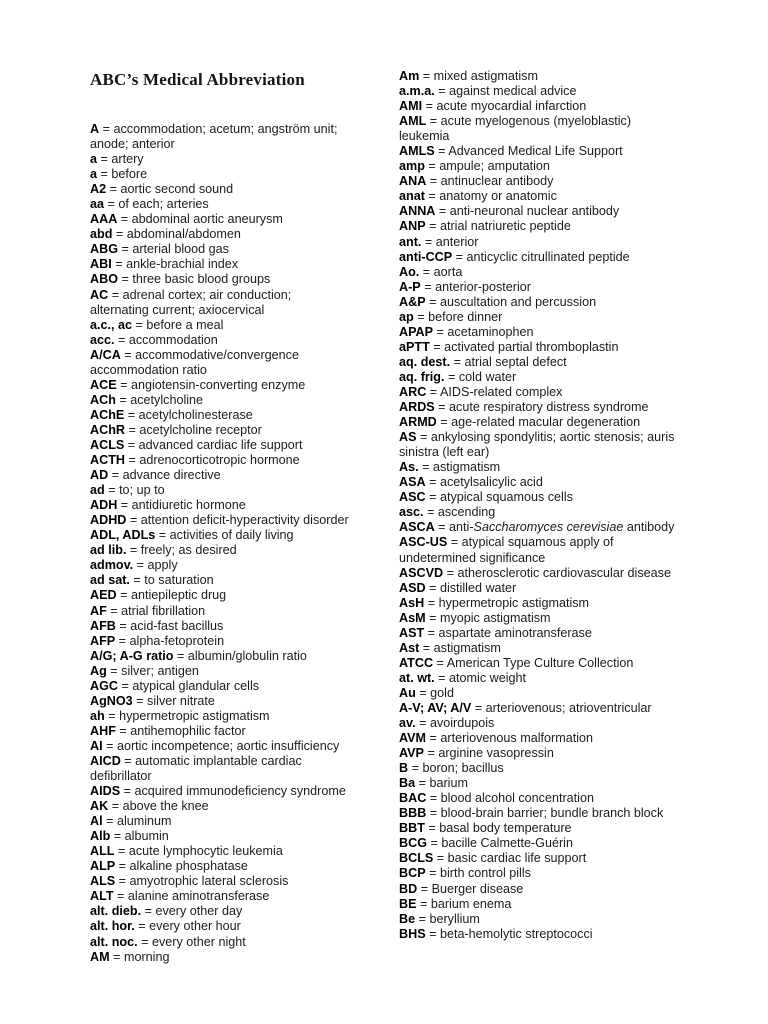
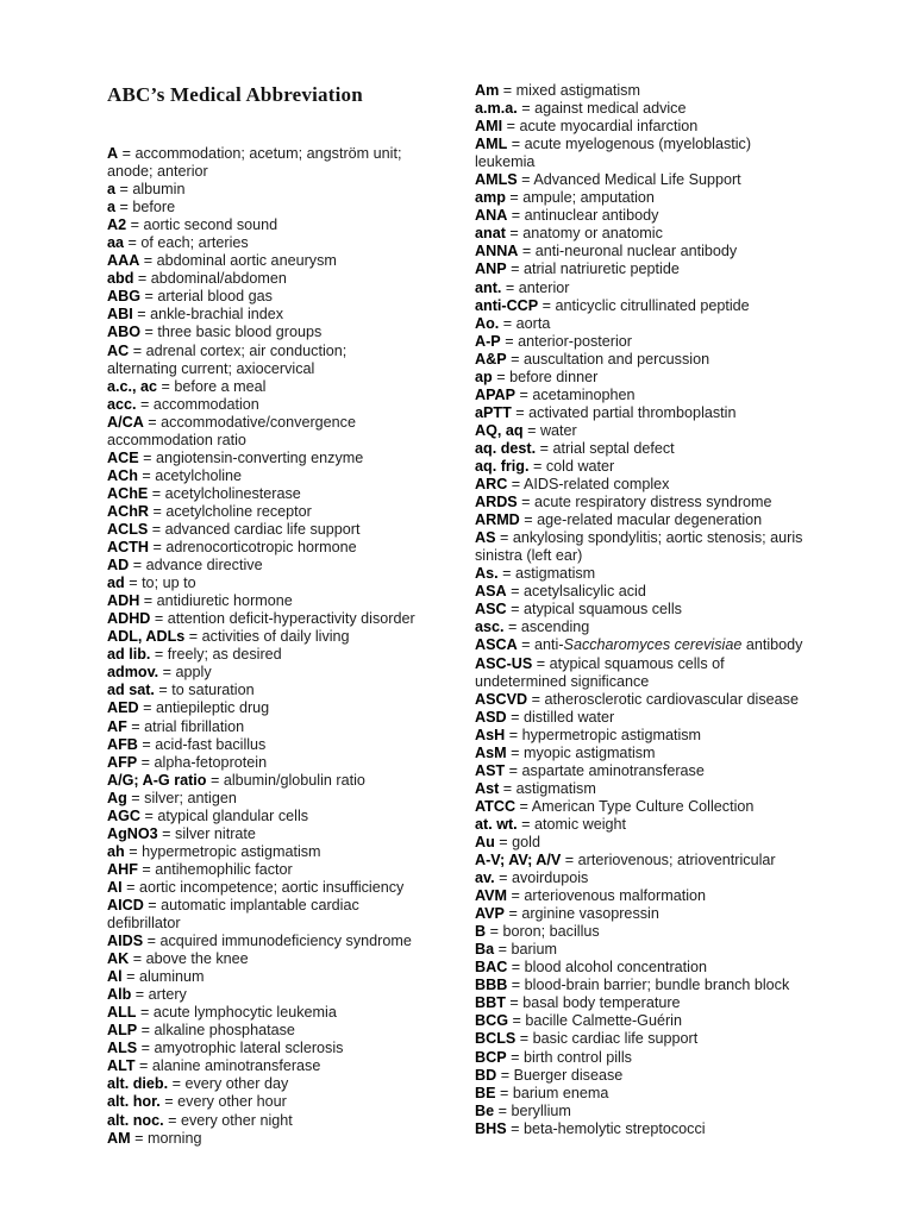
  ABC’s Medical Abbreviation
  A = accommodation; acetum; angström unit; anode; anterior
- a = artery
+ a = albumin
  a = before
  A2 = aortic second sound
  aa = of each; arteries
  AAA = abdominal aortic aneurysm
  abd = abdominal/abdomen
  ABG = arterial blood gas
  ABI = ankle-brachial index
  ABO = three basic blood groups
  AC = adrenal cortex; air conduction; alternating current; axiocervical
  a.c., ac = before a meal
  acc. = accommodation
  A/CA = accommodative/convergence accommodation ratio
  ACE = angiotensin-converting enzyme
  ACh = acetylcholine
  AChE = acetylcholinesterase
  AChR = acetylcholine receptor
  ACLS = advanced cardiac life support
  ACTH = adrenocorticotropic hormone
  AD = advance directive
  ad = to; up to
  ADH = antidiuretic hormone
  ADHD = attention deficit-hyperactivity disorder
  ADL, ADLs = activities of daily living
  ad lib. = freely; as desired
  admov. = apply
  ad sat. = to saturation
  AED = antiepileptic drug
  AF = atrial fibrillation
  AFB = acid-fast bacillus
  AFP = alpha-fetoprotein
  A/G; A-G ratio = albumin/globulin ratio
  Ag = silver; antigen
  AGC = atypical glandular cells
  AgNO3 = silver nitrate
  ah = hypermetropic astigmatism
  AHF = antihemophilic factor
  AI = aortic incompetence; aortic insufficiency
  AICD = automatic implantable cardiac defibrillator
  AIDS = acquired immunodeficiency syndrome
  AK = above the knee
  Al = aluminum
- Alb = albumin
+ Alb = artery
  ALL = acute lymphocytic leukemia
  ALP = alkaline phosphatase
  ALS = amyotrophic lateral sclerosis
  ALT = alanine aminotransferase
  alt. dieb. = every other day
  alt. hor. = every other hour
  alt. noc. = every other night
  AM = morning
  Am = mixed astigmatism
  a.m.a. = against medical advice
  AMI = acute myocardial infarction
  AML = acute myelogenous (myeloblastic) leukemia
  AMLS = Advanced Medical Life Support
  amp = ampule; amputation
  ANA = antinuclear antibody
  anat = anatomy or anatomic
  ANNA = anti-neuronal nuclear antibody
  ANP = atrial natriuretic peptide
  ant. = anterior
  anti-CCP = anticyclic citrullinated peptide
  Ao. = aorta
  A-P = anterior-posterior
  A&P = auscultation and percussion
  ap = before dinner
  APAP = acetaminophen
  aPTT = activated partial thromboplastin
+ AQ, aq = water
  aq. dest. = atrial septal defect
  aq. frig. = cold water
  ARC = AIDS-related complex
  ARDS = acute respiratory distress syndrome
  ARMD = age-related macular degeneration
  AS = ankylosing spondylitis; aortic stenosis; auris sinistra (left ear)
  As. = astigmatism
  ASA = acetylsalicylic acid
  ASC = atypical squamous cells
  asc. = ascending
  ASCA = anti-Saccharomyces cerevisiae antibody
- ASC-US = atypical squamous apply of undetermined significance
+ ASC-US = atypical squamous cells of undetermined significance
  ASCVD = atherosclerotic cardiovascular disease
  ASD = distilled water
  AsH = hypermetropic astigmatism
  AsM = myopic astigmatism
  AST = aspartate aminotransferase
  Ast = astigmatism
  ATCC = American Type Culture Collection
  at. wt. = atomic weight
  Au = gold
  A-V; AV; A/V = arteriovenous; atrioventricular
  av. = avoirdupois
  AVM = arteriovenous malformation
  AVP = arginine vasopressin
  B = boron; bacillus
  Ba = barium
  BAC = blood alcohol concentration
  BBB = blood-brain barrier; bundle branch block
  BBT = basal body temperature
  BCG = bacille Calmette-Guérin
  BCLS = basic cardiac life support
  BCP = birth control pills
  BD = Buerger disease
  BE = barium enema
  Be = beryllium
  BHS = beta-hemolytic streptococci
